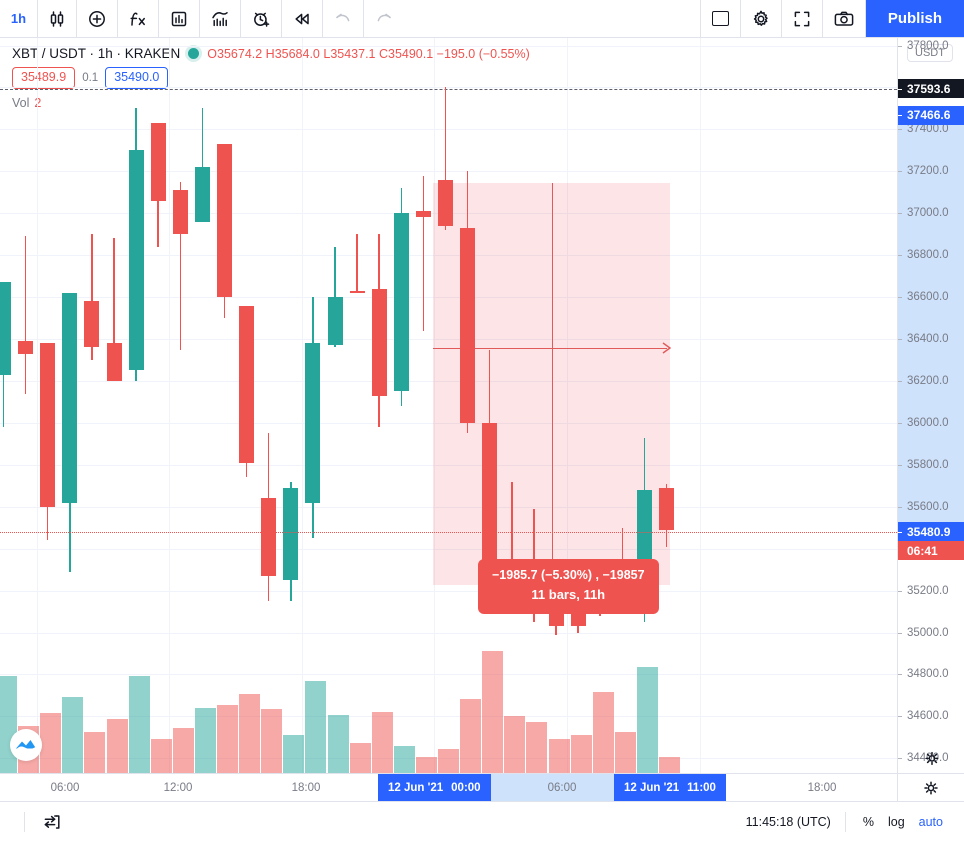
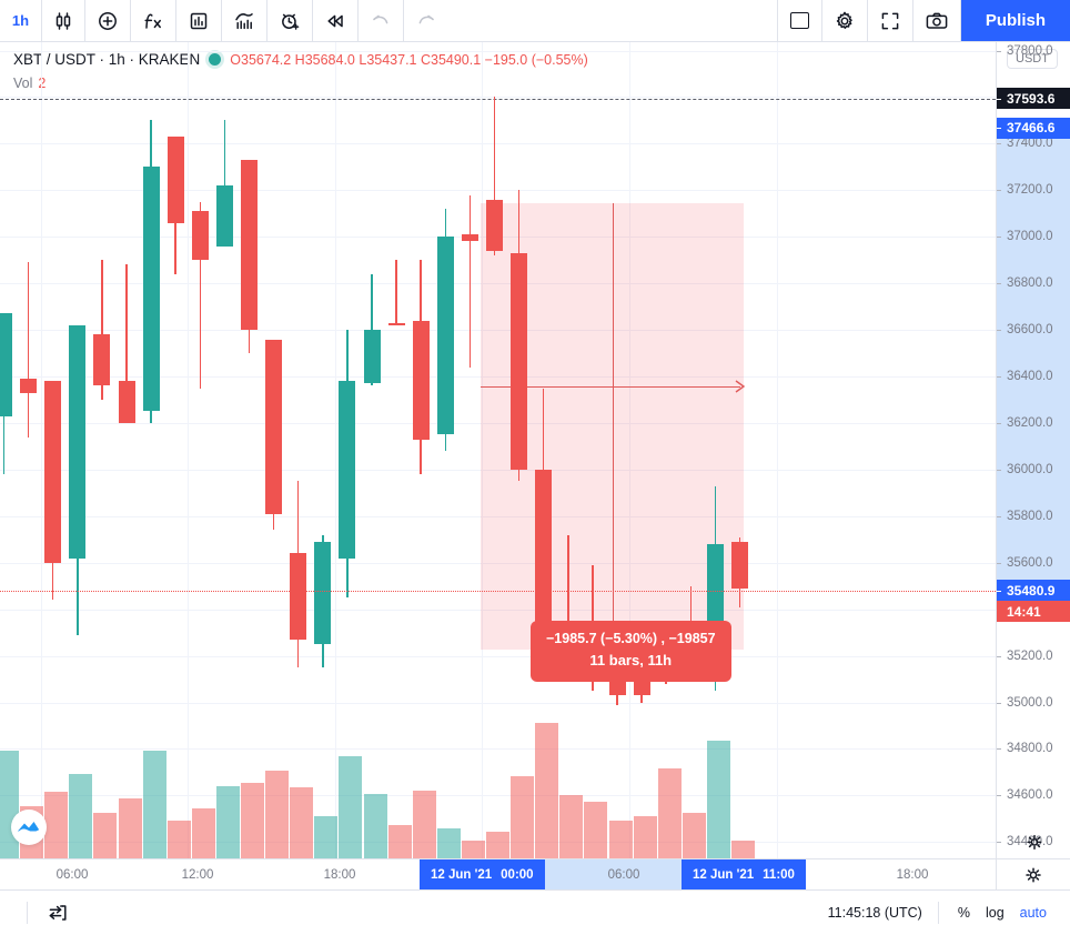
  1h
  Publish
  XBT / USDT · 1h · KRAKEN
  O35674.2 H35684.0 L35437.1 C35490.1 −195.0 (−0.55%)
- 35489.9
- 0.1
- 35490.0
  Vol
  −1985.7 (−5.30%) , −19857
  11 bars, 11h
  USDT
  37800.0
  37400.0
  37200.0
  37000.0
  36800.0
  36600.0
  36400.0
  36200.0
  36000.0
  35800.0
  35600.0
  35200.0
  35000.0
  34800.0
  34600.0
  344.0
  37593.6
  37466.6
  35480.9
- 06:41
+ 14:41
  06:00
  12:00
  18:00
  06:00
  18:00
  12 Jun '21
  00:00
  12 Jun '21
  11:00
  11:45:18 (UTC)
  %
  log
  auto
